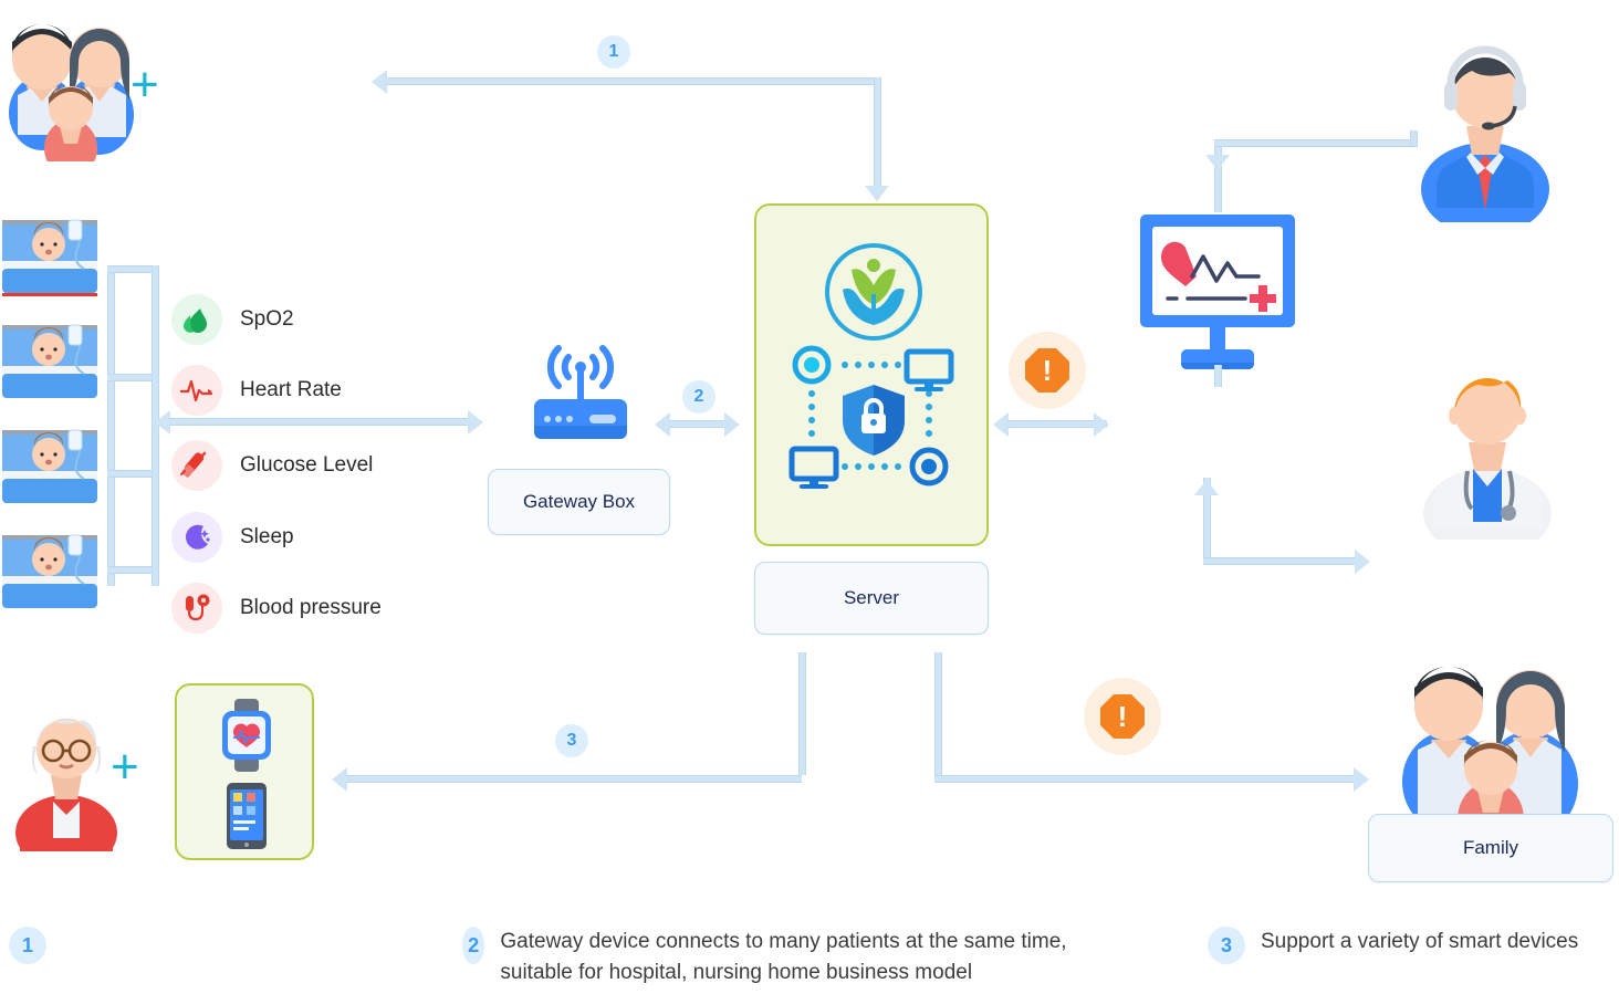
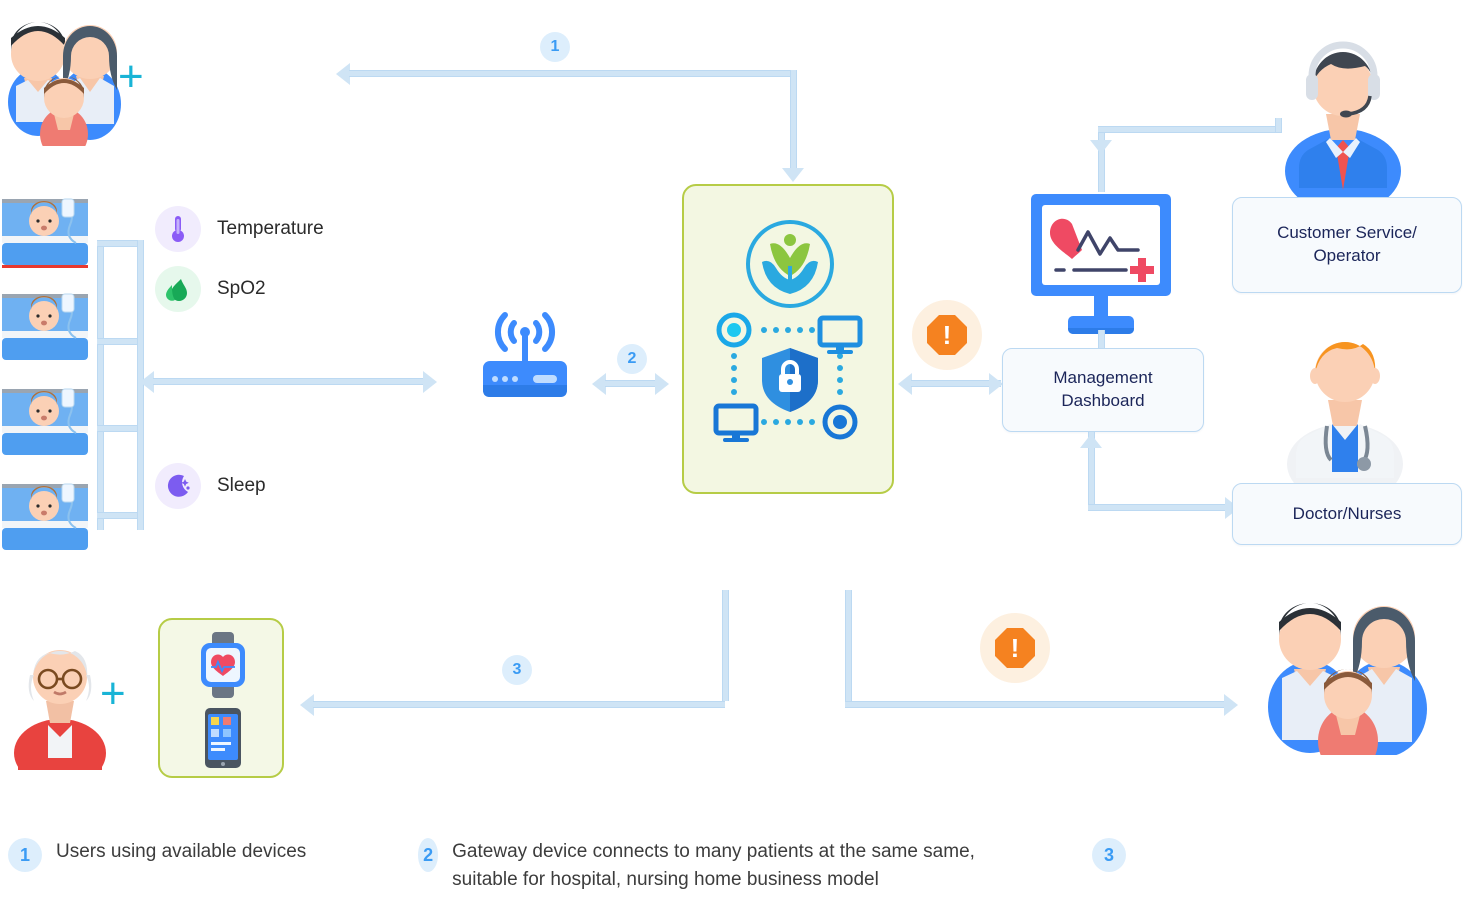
  +
  1
+ Temperature
  SpO2
- Heart Rate
- Glucose Level
  Sleep
- Blood pressure
- Gateway Box
  2
- Server
  !
+ Management
+ Dashboard
+ Customer Service/
+ Operator
+ Doctor/Nurses
  +
  3
  !
- Family
  1
+ Users using available devices
  2
- Gateway device connects to many patients at the same time, suitable for hospital, nursing home business model
+ Gateway device connects to many patients at the same same, suitable for hospital, nursing home business model
  3
- Support a variety of smart devices
